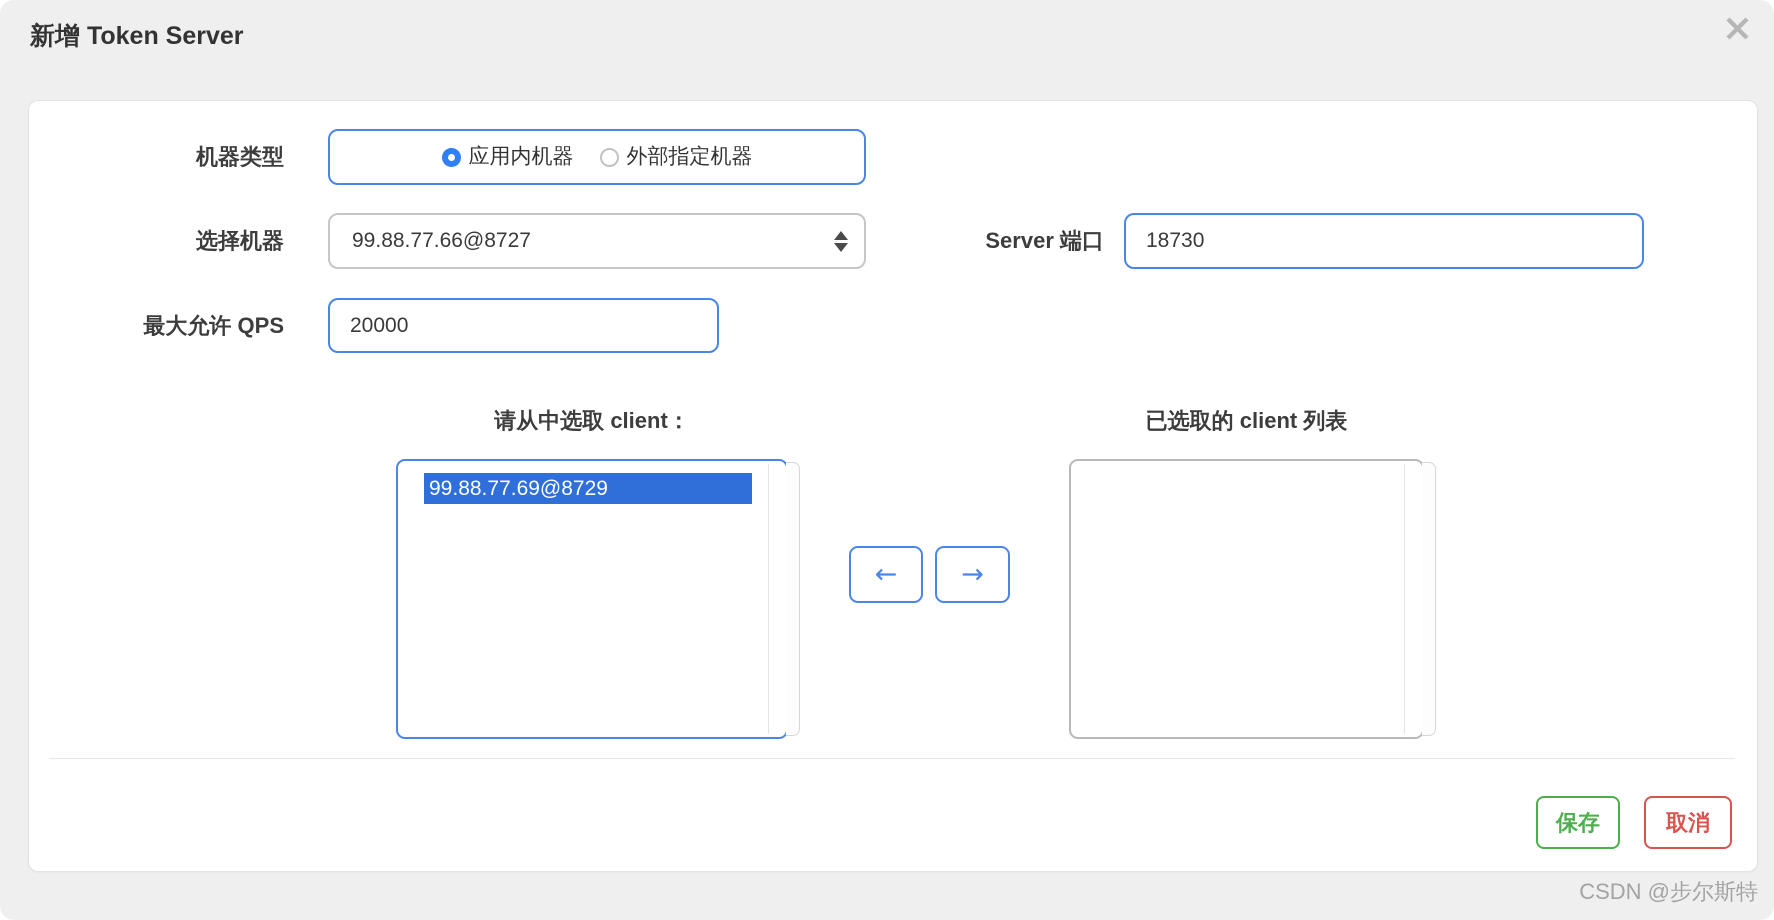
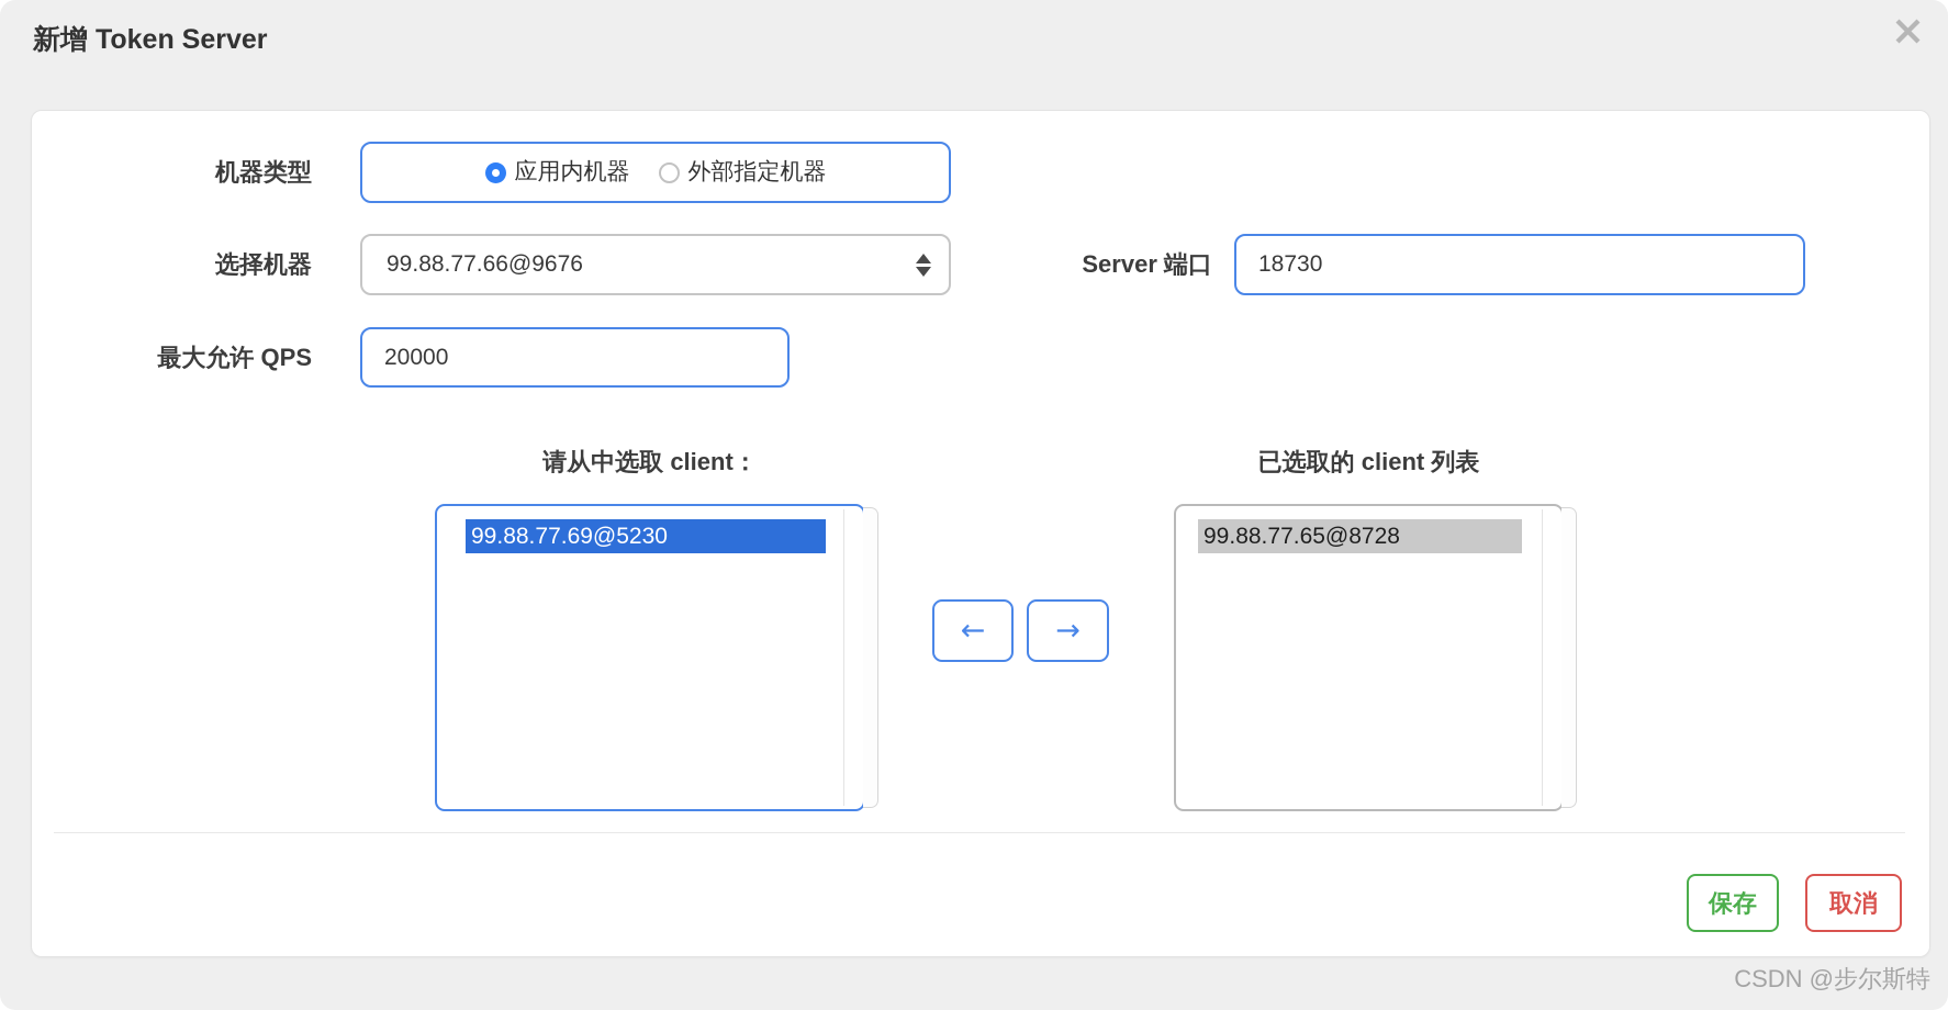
  新增 Token Server
  机器类型
  应用内机器
  外部指定机器
  选择机器
- 99.88.77.66@8727
+ 99.88.77.66@9676
  Server 端口
  18730
  最大允许 QPS
  20000
  请从中选取 client：
  已选取的 client 列表
- 99.88.77.69@8729
+ 99.88.77.69@5230
  ←
  →
+ 99.88.77.65@8728
  保存
  取消
  CSDN @步尔斯特
